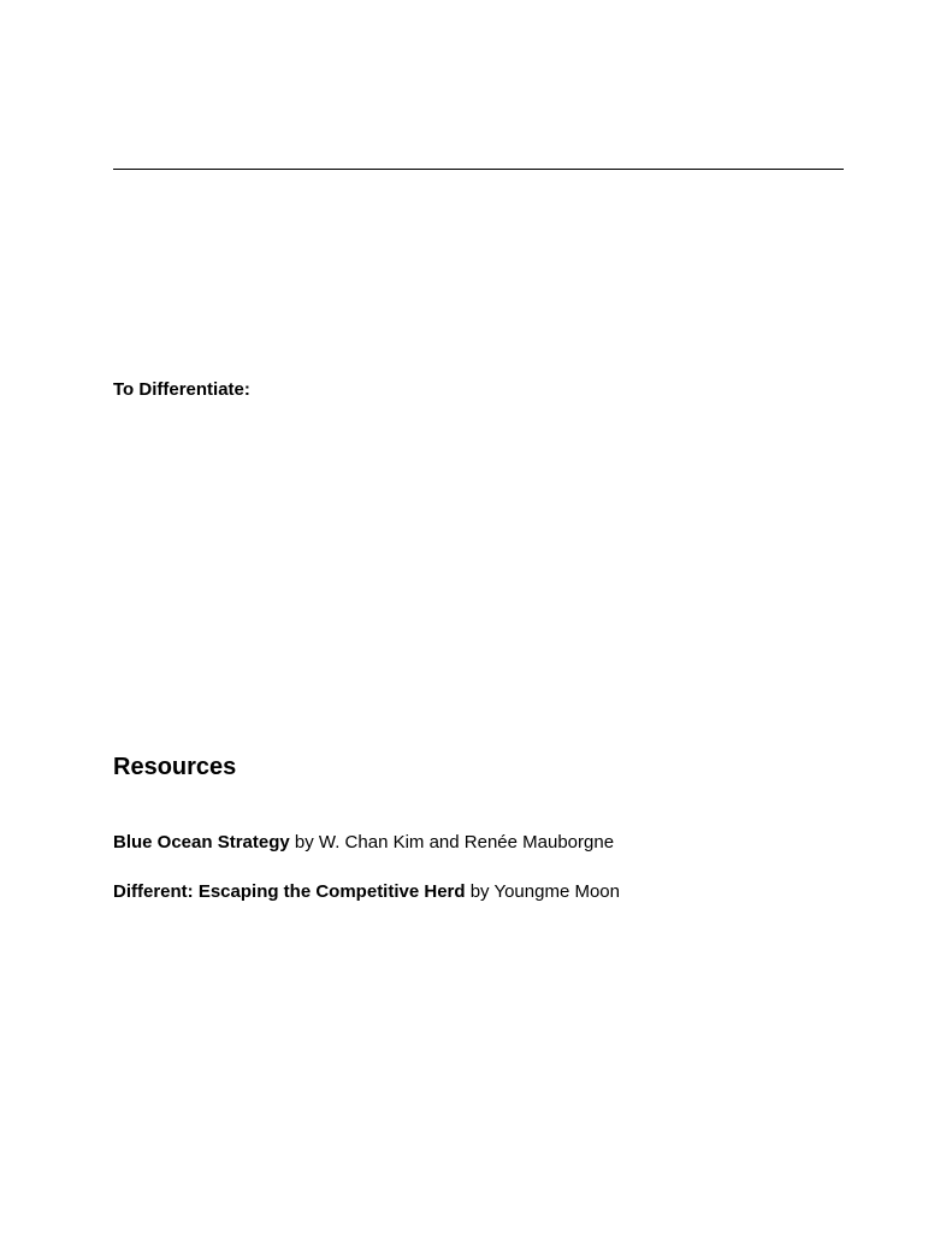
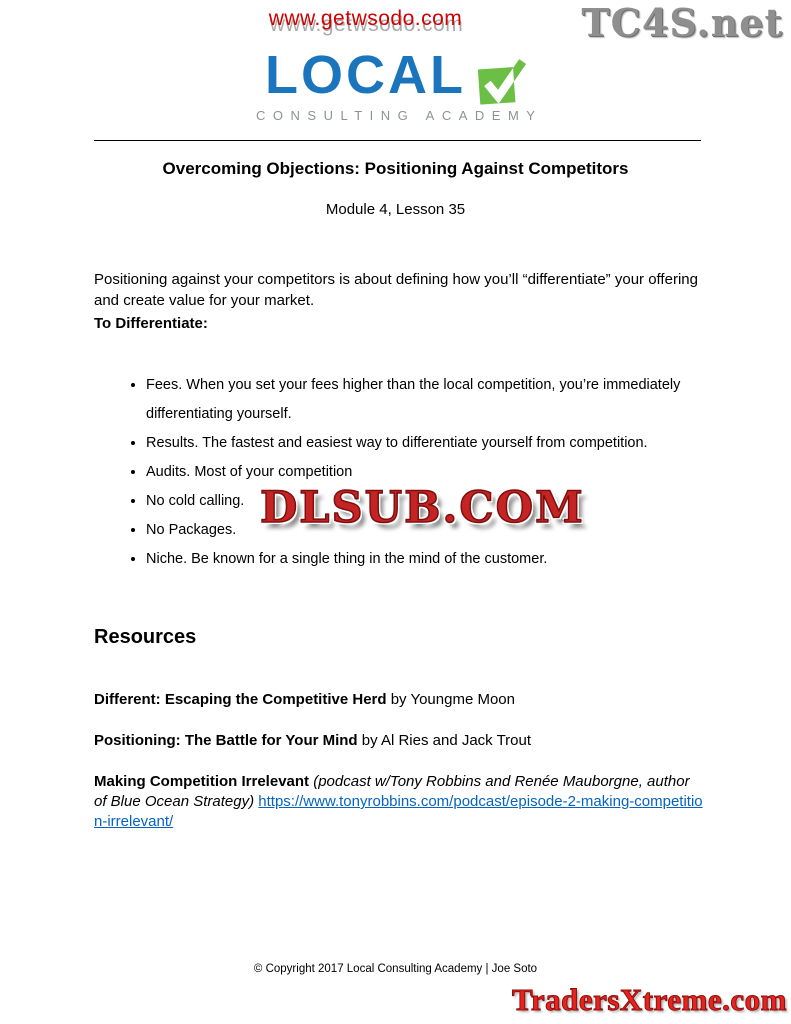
+ www.getwsodo.com
+ TC4S.net
+ DLSUB.COM
+ TradersXtreme.com
+ LOCAL
+ CONSULTING ACADEMY
+ Overcoming Objections: Positioning Against Competitors
+ Module 4, Lesson 35
+ Positioning against your competitors is about defining how you’ll “differentiate” your offering and create value for your market.
  To Differentiate:
+ Fees. When you set your fees higher than the local competition, you’re immediately differentiating yourself.
+ Results. The fastest and easiest way to differentiate yourself from competition.
+ Audits. Most of your competition
+ No cold calling.
+ No Packages.
+ Niche. Be known for a single thing in the mind of the customer.
  Resources
- Blue Ocean Strategy by W. Chan Kim and Renée Mauborgne
  Different: Escaping the Competitive Herd by Youngme Moon
+ Positioning: The Battle for Your Mind by Al Ries and Jack Trout
+ Making Competition Irrelevant (podcast w/Tony Robbins and Renée Mauborgne, author of Blue Ocean Strategy) https://www.tonyrobbins.com/podcast/episode-2-making-competition-irrelevant/
+ © Copyright 2017 Local Consulting Academy | Joe Soto
